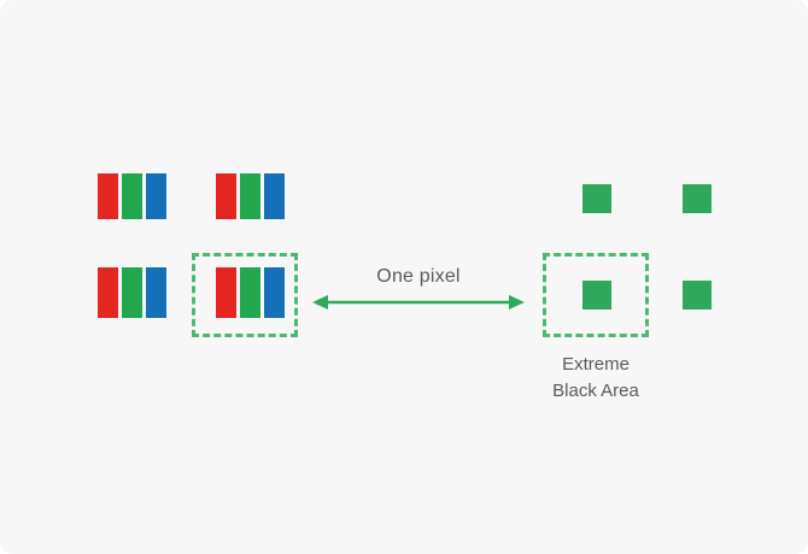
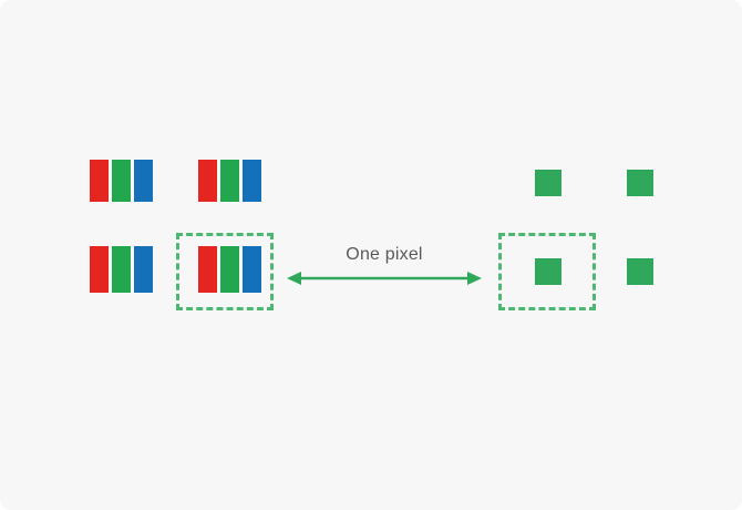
  One pixel
- Extreme
- Black Area
